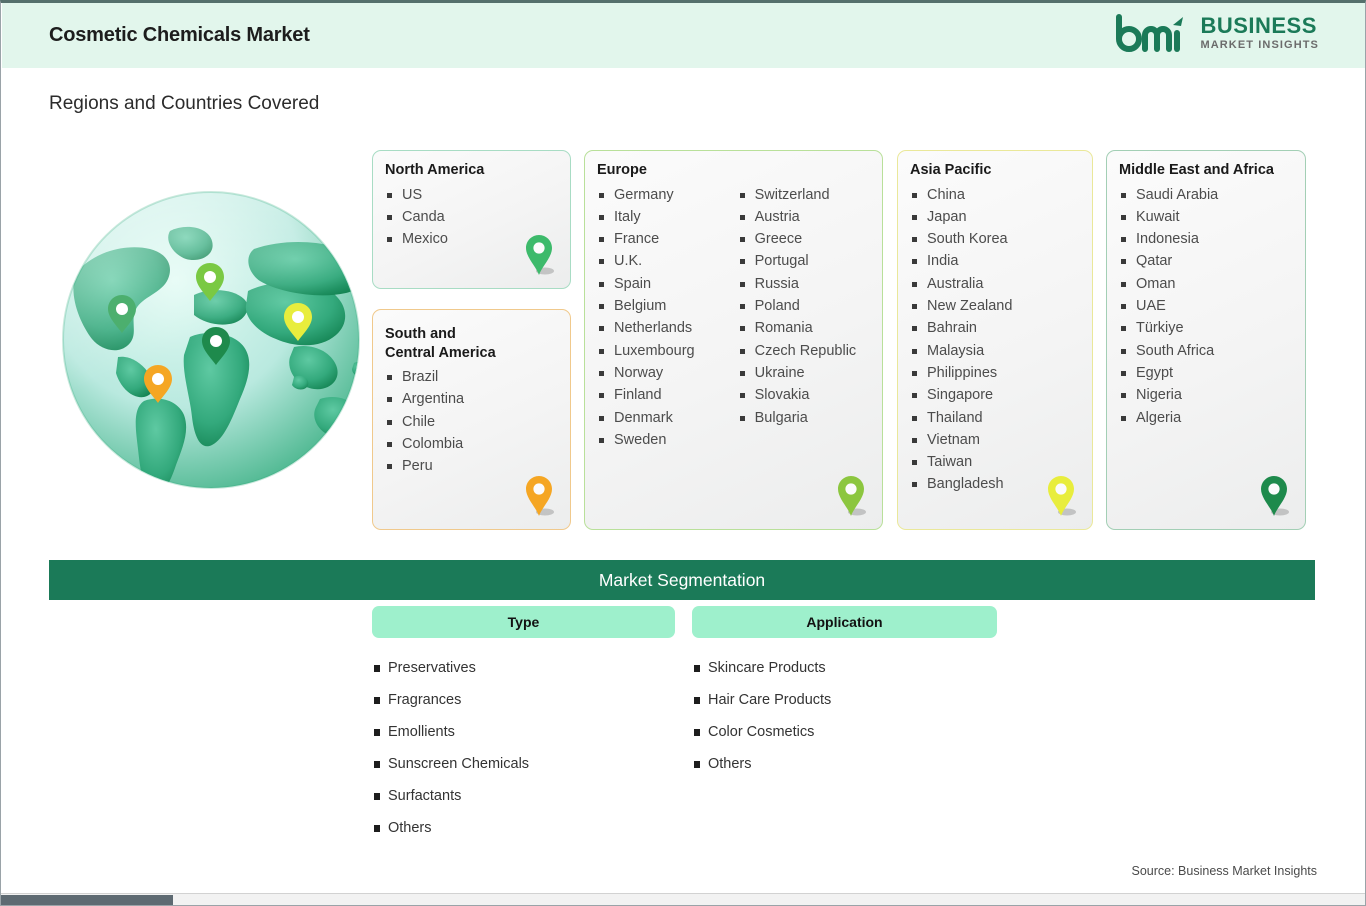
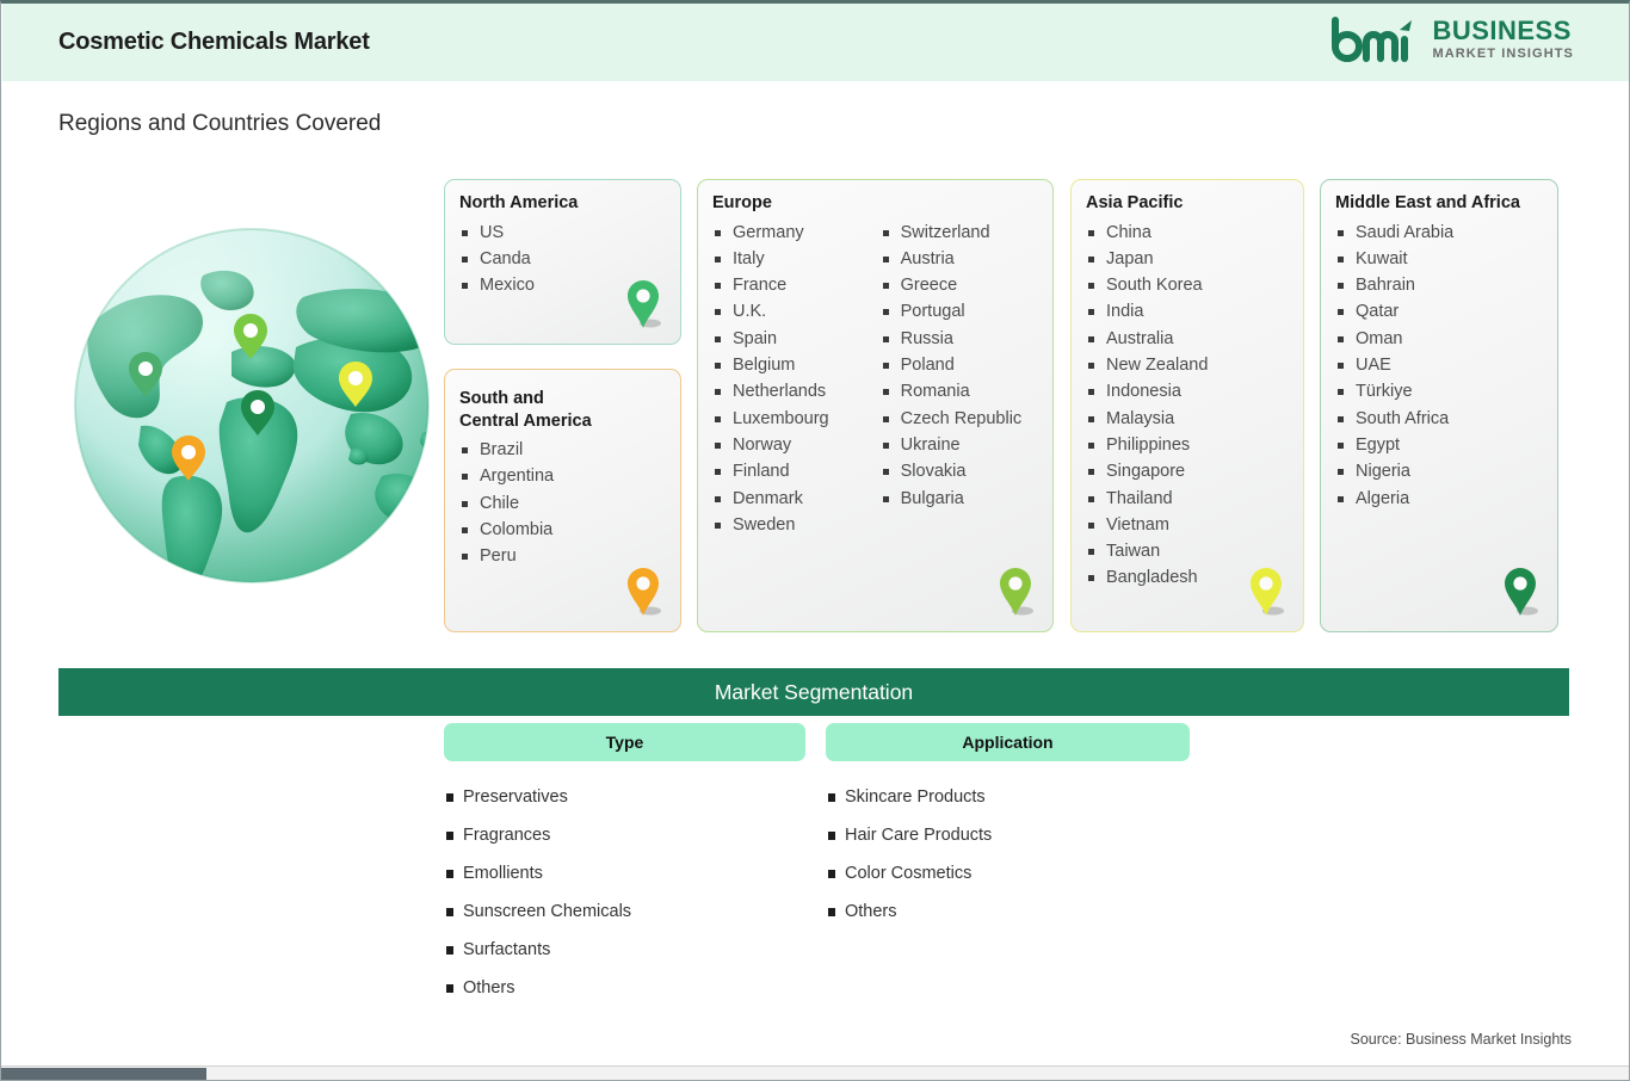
  Cosmetic Chemicals Market
  BUSINESS
  MARKET INSIGHTS
  Regions and Countries Covered
  North America
  US
  Canda
  Mexico
  South and
  Central America
  Brazil
  Argentina
  Chile
  Colombia
  Peru
  Europe
  Germany
  Italy
  France
  U.K.
  Spain
  Belgium
  Netherlands
  Luxembourg
  Norway
  Finland
  Denmark
  Sweden
  Switzerland
  Austria
  Greece
  Portugal
  Russia
  Poland
  Romania
  Czech Republic
  Ukraine
  Slovakia
  Bulgaria
  Asia Pacific
  China
  Japan
  South Korea
  India
  Australia
  New Zealand
- Bahrain
+ Indonesia
  Malaysia
  Philippines
  Singapore
  Thailand
  Vietnam
  Taiwan
  Bangladesh
  Middle East and Africa
  Saudi Arabia
  Kuwait
- Indonesia
+ Bahrain
  Qatar
  Oman
  UAE
  Türkiye
  South Africa
  Egypt
  Nigeria
  Algeria
  Market Segmentation
  Type
  Application
  Preservatives
  Fragrances
  Emollients
  Sunscreen Chemicals
  Surfactants
  Others
  Skincare Products
  Hair Care Products
  Color Cosmetics
  Others
  Source: Business Market Insights
